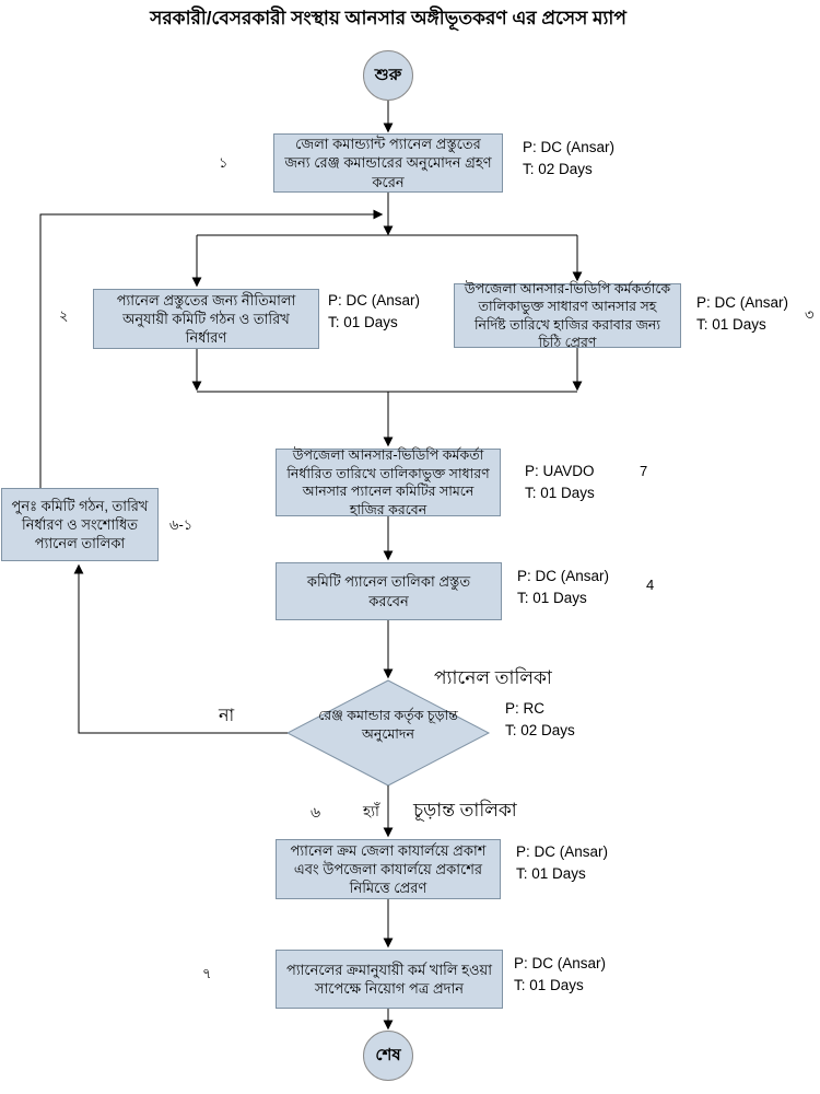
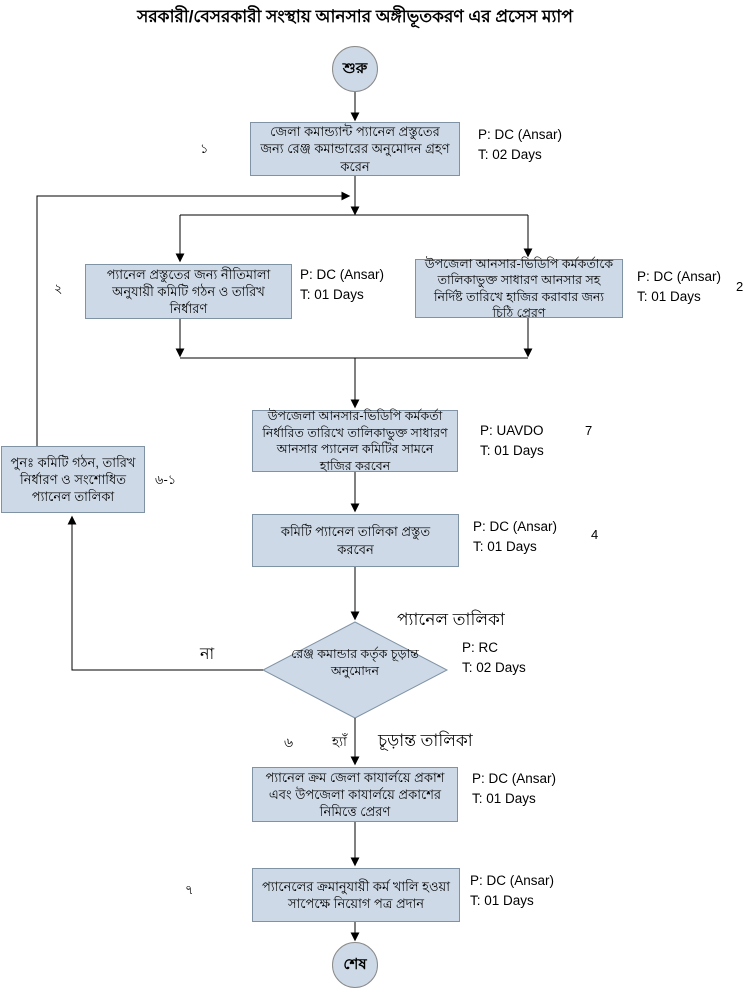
  সরকারী/বেসরকারী সংস্থায় আনসার অঙ্গীভূতকরণ এর প্রসেস ম্যাপ
  শুরু
  শেষ
  জেলা কমান্ড্যান্ট প্যানেল প্রস্তুতের জন্য রেঞ্জ কমান্ডারের অনুমোদন গ্রহণ করেন
  প্যানেল প্রস্তুতের জন্য নীতিমালা অনুযায়ী কমিটি গঠন ও তারিখ নির্ধারণ
  উপজেলা আনসার-ভিডিপি কর্মকর্তাকে তালিকাভুক্ত সাধারণ আনসার সহ নির্দিষ্ট তারিখে হাজির করাবার জন্য চিঠি প্রেরণ
  উপজেলা আনসার-ভিডিপি কর্মকর্তা নির্ধারিত তারিখে তালিকাভুক্ত সাধারণ আনসার প্যানেল কমিটির সামনে হাজির করবেন
  পুনঃ কমিটি গঠন, তারিখ নির্ধারণ ও সংশোধিত প্যানেল তালিকা
  কমিটি প্যানেল তালিকা প্রস্তুত করবেন
  প্যানেল ক্রম জেলা কাযার্লয়ে প্রকাশ এবং উপজেলা কাযার্লয়ে প্রকাশের নিমিত্তে প্রেরণ
  প্যানেলের ক্রমানুযায়ী কর্ম খালি হওয়া সাপেক্ষে নিয়োগ পত্র প্রদান
  রেঞ্জ কমান্ডার কর্তৃক চূড়ান্ত অনুমোদন
  P: DC (Ansar)
  T: 02 Days
  P: DC (Ansar)
  T: 01 Days
  P: DC (Ansar)
  T: 01 Days
  P: UAVDO
  T: 01 Days
  P: DC (Ansar)
  T: 01 Days
  P: RC
  T: 02 Days
  P: DC (Ansar)
  T: 01 Days
  P: DC (Ansar)
  T: 01 Days
  ১
  ২
- ৩
+ 2
  7
  4
  ৬-১
  ৬
  ৭
  প্যানেল তালিকা
  না
  হ্যাঁ
  চূড়ান্ত তালিকা
